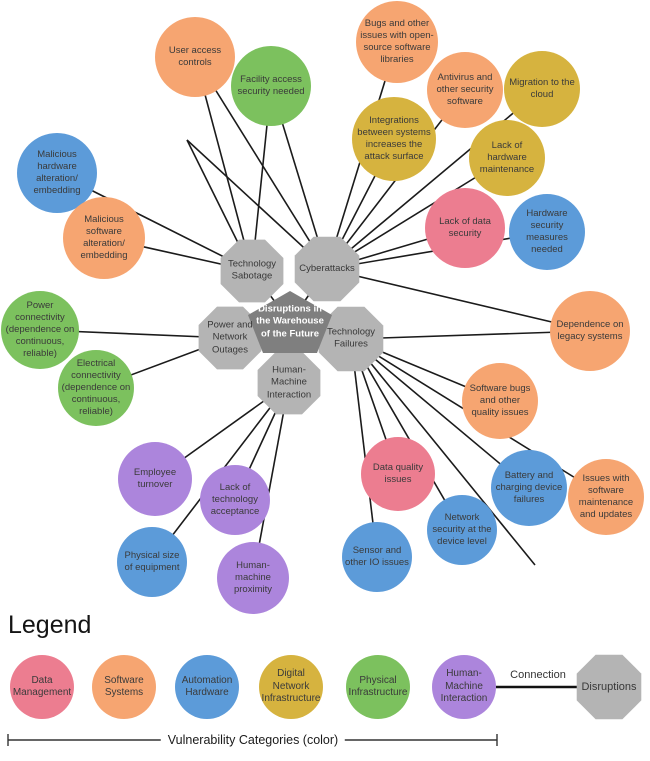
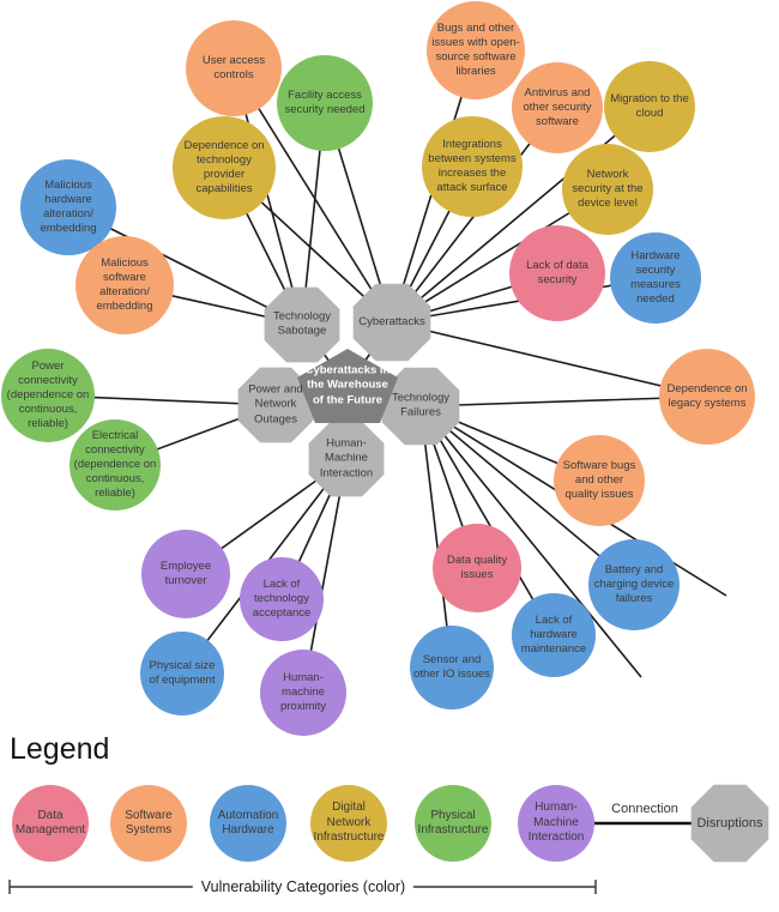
  Legend
  Connection
  Vulnerability Categories (color)
  Technology Sabotage
  Cyberattacks
  Power and Network Outages
  Technology Failures
  Human-Machine Interaction
- Disruptions in the Warehouse of the Future
+ Cyberattacks in the Warehouse of the Future
  User access controls
  Facility access security needed
+ Dependence on technology provider capabilities
  Malicious hardware alteration/ embedding
  Malicious software alteration/ embedding
  Bugs and other issues with open-source software libraries
  Antivirus and other security software
  Migration to the cloud
  Integrations between systems increases the attack surface
- Lack of hardware maintenance
+ Network security at the device level
  Lack of data security
  Hardware security measures needed
  Dependence on legacy systems
  Power connectivity (dependence on continuous, reliable)
  Electrical connectivity (dependence on continuous, reliable)
  Employee turnover
  Lack of technology acceptance
  Physical size of equipment
  Human-machine proximity
  Data quality issues
  Sensor and other IO issues
- Network security at the device level
+ Lack of hardware maintenance
  Battery and charging device failures
  Software bugs and other quality issues
- Issues with software maintenance and updates
  Data Management
  Software Systems
  Automation Hardware
  Digital Network Infrastructure
  Physical Infrastructure
  Human-Machine Interaction
  Disruptions
